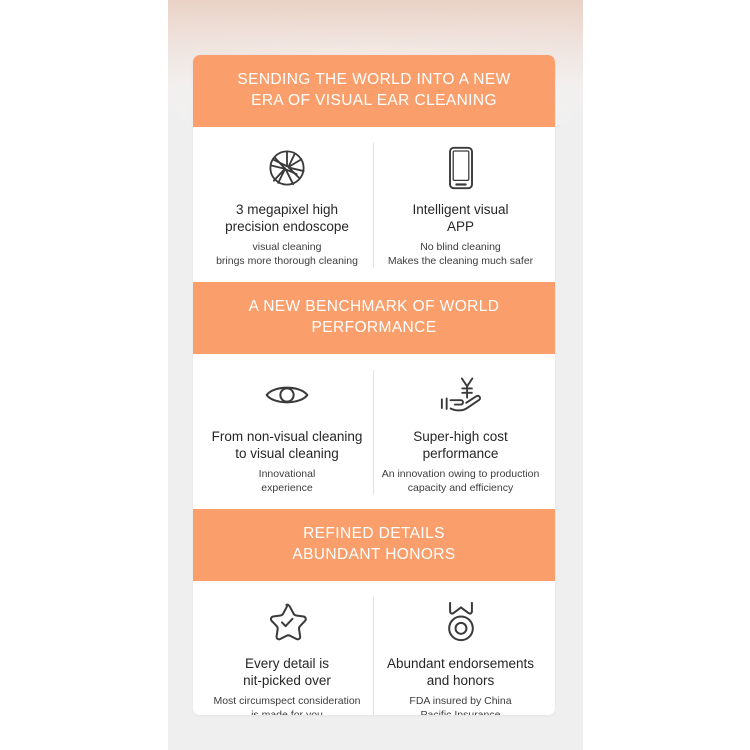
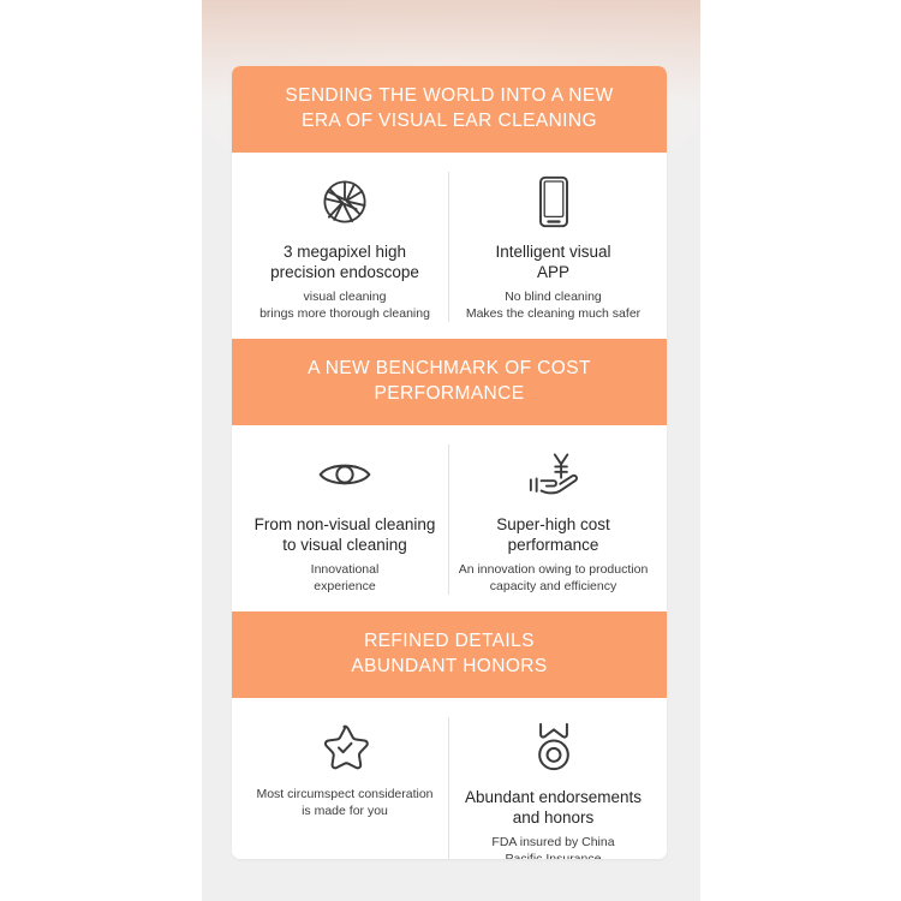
  SENDING THE WORLD INTO A NEW
  ERA OF VISUAL EAR CLEANING
  3 megapixel high
  precision endoscope
  visual cleaning
  brings more thorough cleaning
  Intelligent visual
  APP
  No blind cleaning
  Makes the cleaning much safer
- A NEW BENCHMARK OF WORLD
+ A NEW BENCHMARK OF COST
  PERFORMANCE
  From non-visual cleaning
  to visual cleaning
  Innovational
  experience
  Super-high cost
  performance
  An innovation owing to production
  capacity and efficiency
  REFINED DETAILS
  ABUNDANT HONORS
- Every detail is
- nit-picked over
  Most circumspect consideration
  is made for you
  Abundant endorsements
  and honors
  FDA insured by China
  Pacific Insurance
